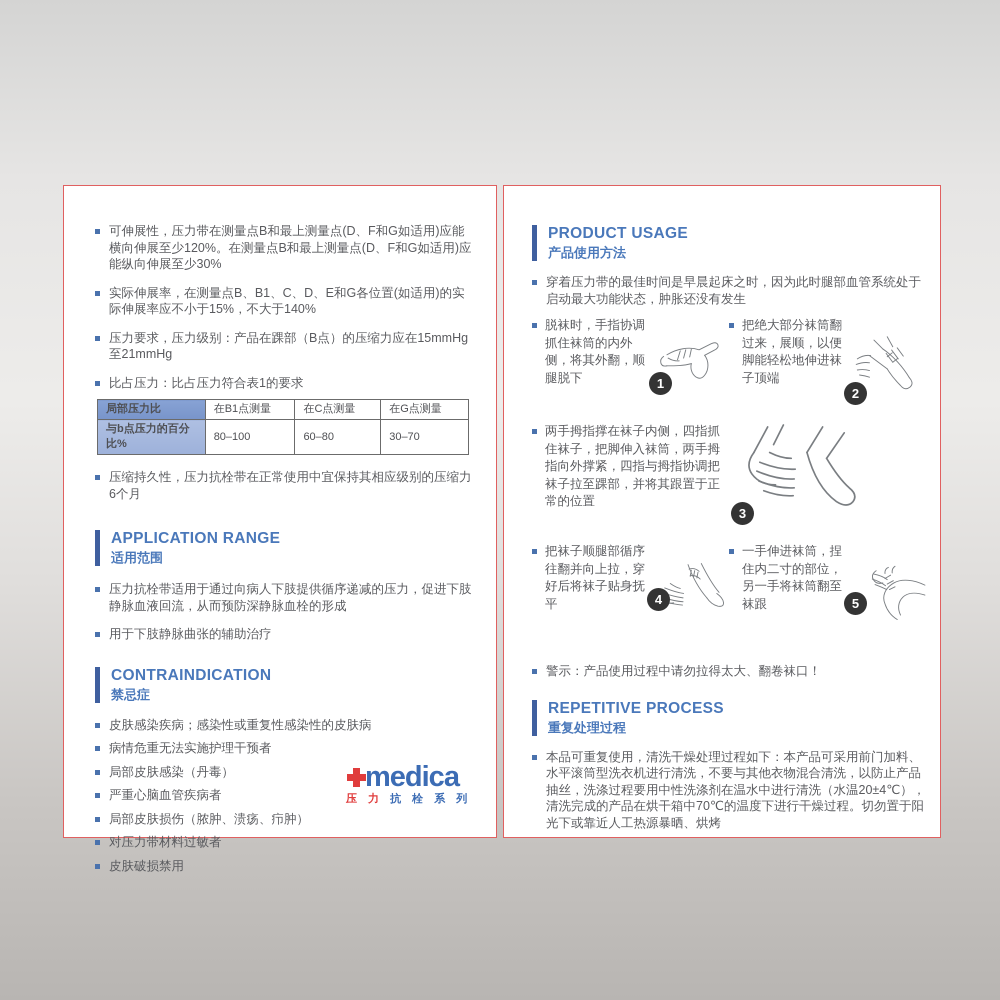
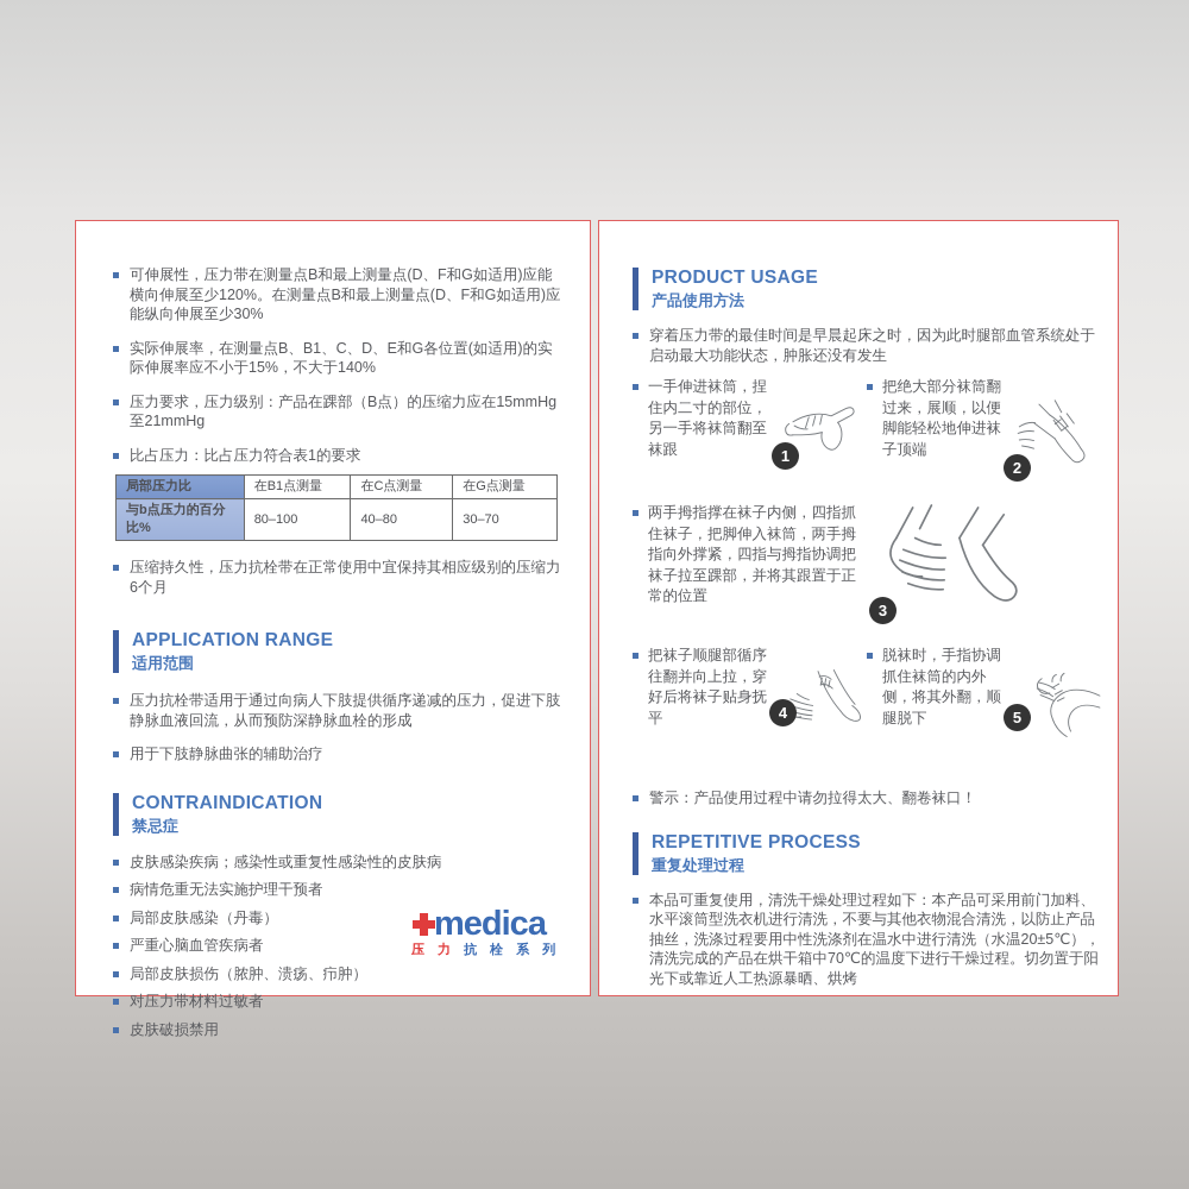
  可伸展性，压力带在测量点B和最上测量点(D、F和G如适用)应能横向伸展至少120%。在测量点B和最上测量点(D、F和G如适用)应能纵向伸展至少30%
  实际伸展率，在测量点B、B1、C、D、E和G各位置(如适用)的实际伸展率应不小于15%，不大于140%
  压力要求，压力级别：产品在踝部（B点）的压缩力应在15mmHg至21mmHg
  比占压力：比占压力符合表1的要求
  局部压力比	在B1点测量	在C点测量	在G点测量
- 与b点压力的百分比%	80–100	60–80	30–70
+ 与b点压力的百分比%	80–100	40–80	30–70
  压缩持久性，压力抗栓带在正常使用中宜保持其相应级别的压缩力6个月
  APPLICATION RANGE
  适用范围
  压力抗栓带适用于通过向病人下肢提供循序递减的压力，促进下肢静脉血液回流，从而预防深静脉血栓的形成
  用于下肢静脉曲张的辅助治疗
  CONTRAINDICATION
  禁忌症
  皮肤感染疾病；感染性或重复性感染性的皮肤病
  病情危重无法实施护理干预者
  局部皮肤感染（丹毒）
  严重心脑血管疾病者
  局部皮肤损伤（脓肿、溃疡、疖肿）
  对压力带材料过敏者
  皮肤破损禁用
  medica
  压 力 抗 栓 系 列
  PRODUCT USAGE
  产品使用方法
  穿着压力带的最佳时间是早晨起床之时，因为此时腿部血管系统处于启动最大功能状态，肿胀还没有发生
- 脱袜时，手指协调抓住袜筒的内外侧，将其外翻，顺腿脱下
+ 一手伸进袜筒，捏住内二寸的部位，另一手将袜筒翻至袜跟
  1
  把绝大部分袜筒翻过来，展顺，以便脚能轻松地伸进袜子顶端
  2
  两手拇指撑在袜子内侧，四指抓住袜子，把脚伸入袜筒，两手拇指向外撑紧，四指与拇指协调把袜子拉至踝部，并将其跟置于正常的位置
  3
  把袜子顺腿部循序往翻并向上拉，穿好后将袜子贴身抚平
  4
- 一手伸进袜筒，捏住内二寸的部位，另一手将袜筒翻至袜跟
+ 脱袜时，手指协调抓住袜筒的内外侧，将其外翻，顺腿脱下
  5
  警示：产品使用过程中请勿拉得太大、翻卷袜口！
  REPETITIVE PROCESS
  重复处理过程
- 本品可重复使用，清洗干燥处理过程如下：本产品可采用前门加料、水平滚筒型洗衣机进行清洗，不要与其他衣物混合清洗，以防止产品抽丝，洗涤过程要用中性洗涤剂在温水中进行清洗（水温20±4℃），清洗完成的产品在烘干箱中70℃的温度下进行干燥过程。切勿置于阳光下或靠近人工热源暴晒、烘烤
+ 本品可重复使用，清洗干燥处理过程如下：本产品可采用前门加料、水平滚筒型洗衣机进行清洗，不要与其他衣物混合清洗，以防止产品抽丝，洗涤过程要用中性洗涤剂在温水中进行清洗（水温20±5℃），清洗完成的产品在烘干箱中70℃的温度下进行干燥过程。切勿置于阳光下或靠近人工热源暴晒、烘烤
